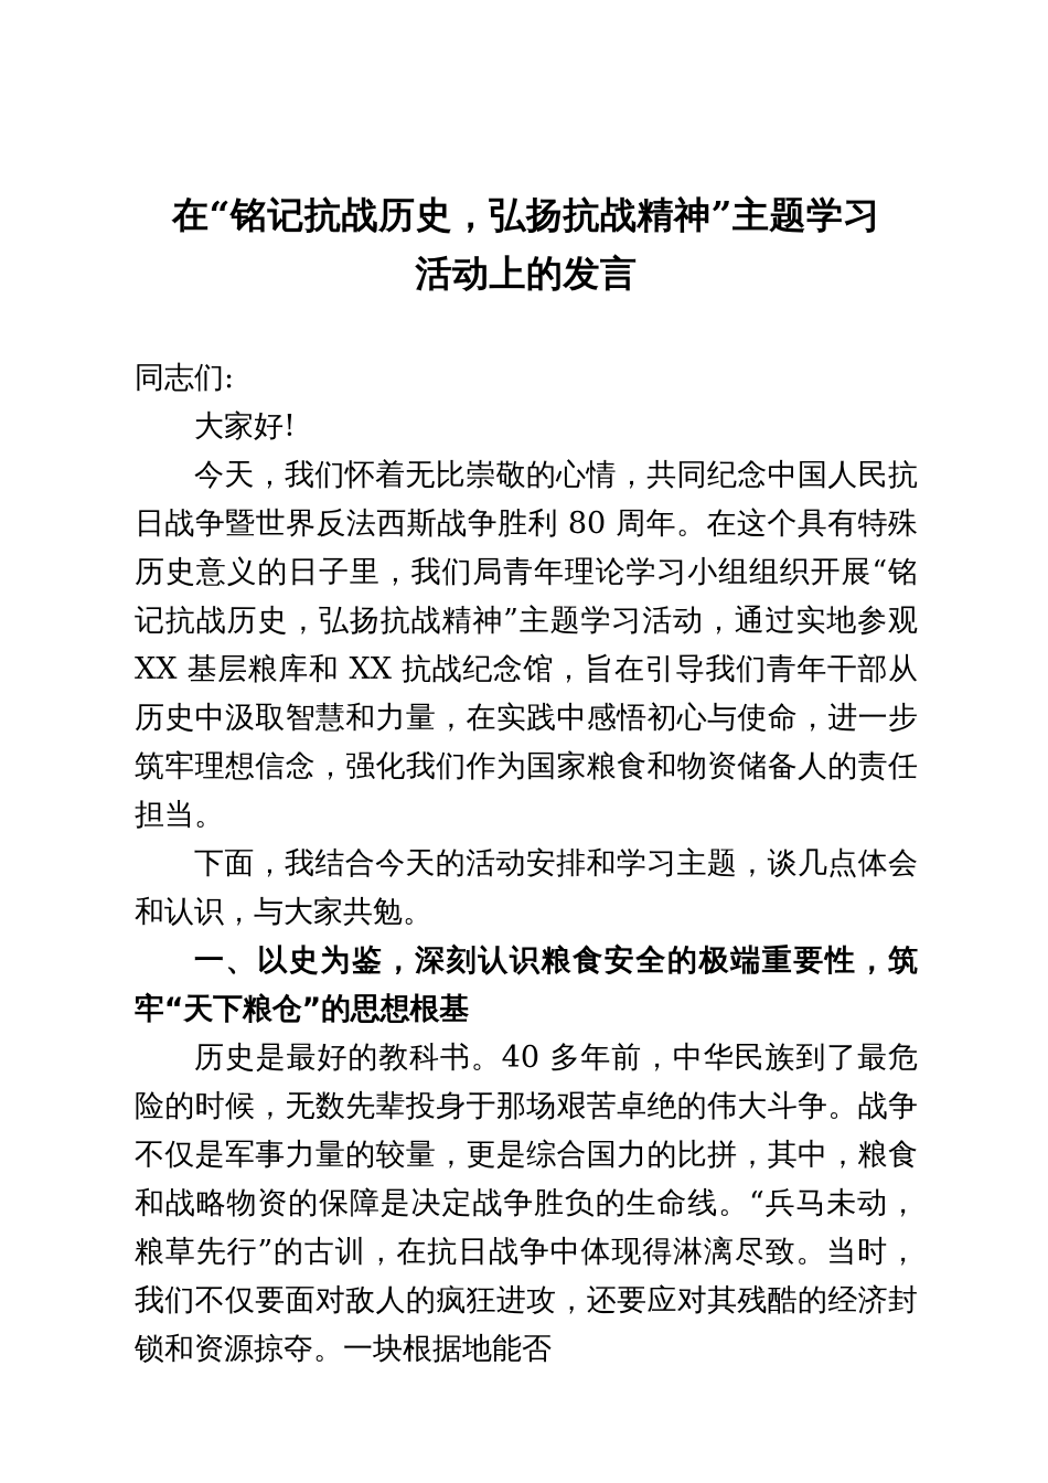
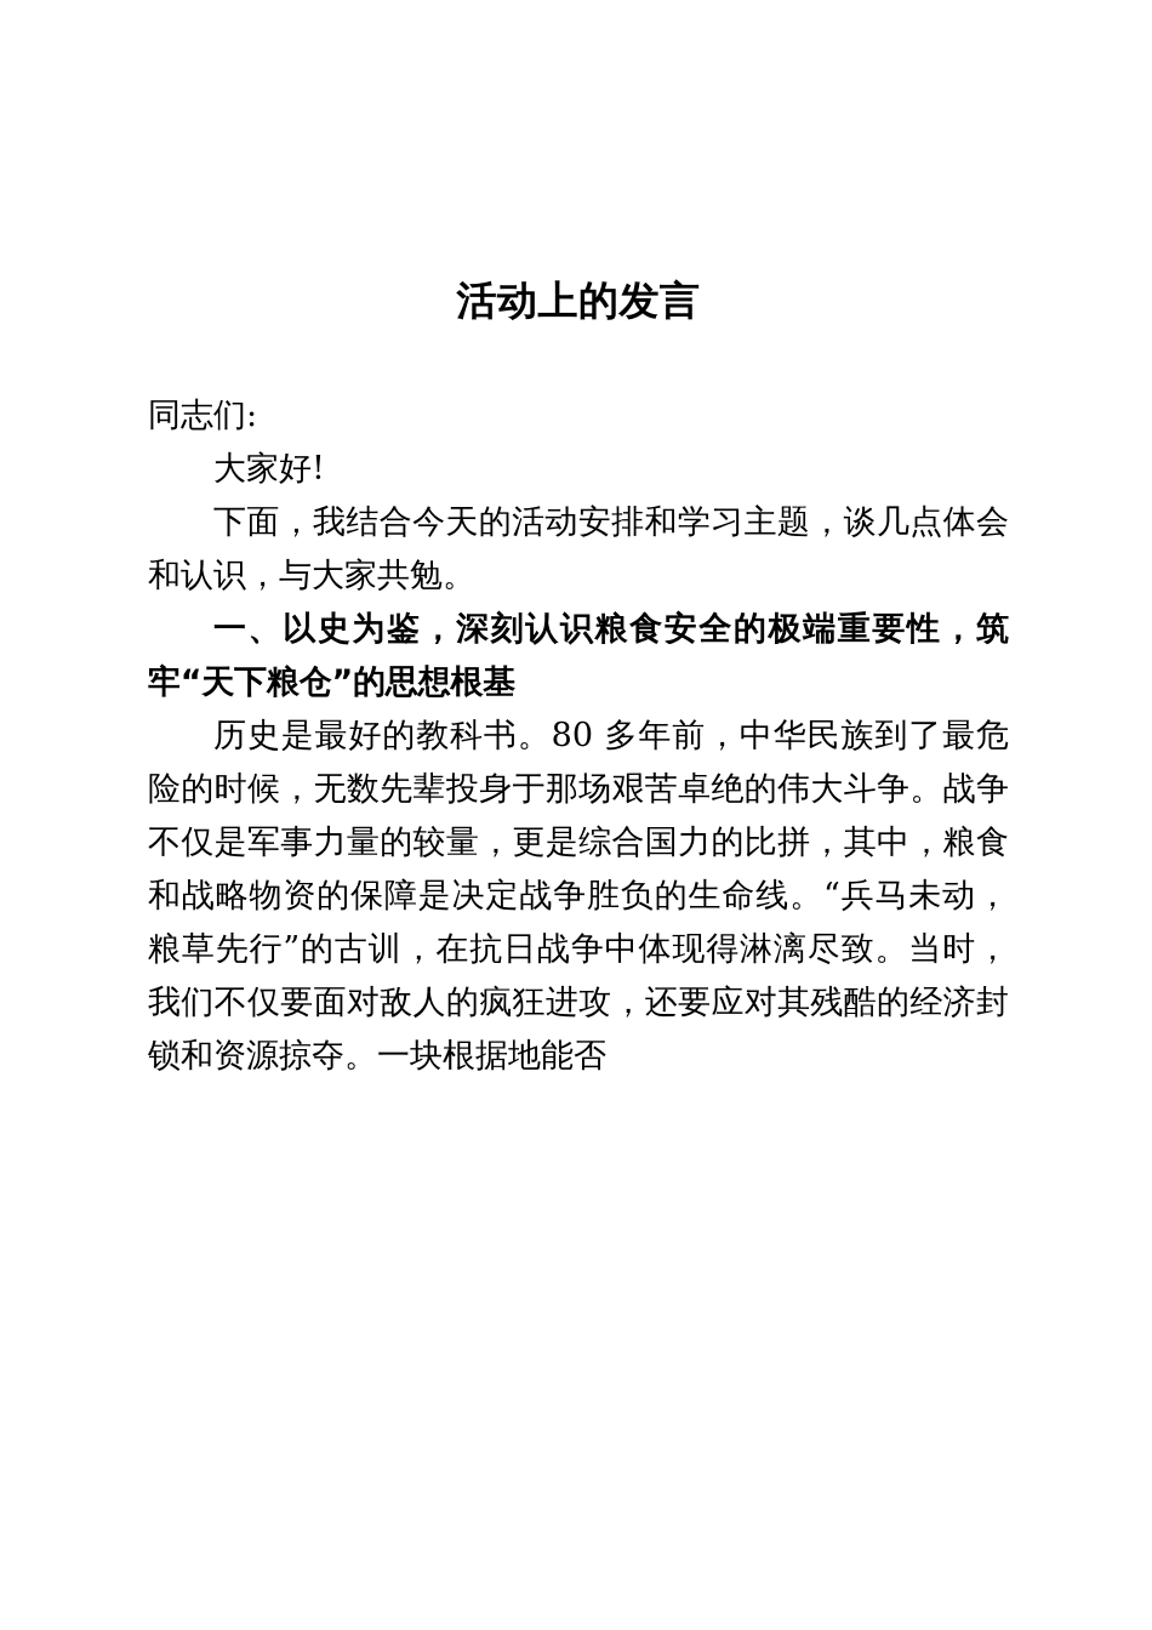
- 在“铭记抗战历史，弘扬抗战精神”主题学习
  活动上的发言
  同志们:
  大家好!
- 今天，我们怀着无比崇敬的心情，共同纪念中国人民抗日战争暨世界反法西斯战争胜利 80 周年。在这个具有特殊历史意义的日子里，我们局青年理论学习小组组织开展“铭记抗战历史，弘扬抗战精神”主题学习活动，通过实地参观 XX 基层粮库和 XX 抗战纪念馆，旨在引导我们青年干部从历史中汲取智慧和力量，在实践中感悟初心与使命，进一步筑牢理想信念，强化我们作为国家粮食和物资储备人的责任担当。
  下面，我结合今天的活动安排和学习主题，谈几点体会和认识，与大家共勉。
  一、以史为鉴，深刻认识粮食安全的极端重要性，筑牢“天下粮仓”的思想根基
- 历史是最好的教科书。40 多年前，中华民族到了最危险的时候，无数先辈投身于那场艰苦卓绝的伟大斗争。战争不仅是军事力量的较量，更是综合国力的比拼，其中，粮食和战略物资的保障是决定战争胜负的生命线。“兵马未动，粮草先行”的古训，在抗日战争中体现得淋漓尽致。当时，我们不仅要面对敌人的疯狂进攻，还要应对其残酷的经济封锁和资源掠夺。一块根据地能否
+ 历史是最好的教科书。80 多年前，中华民族到了最危险的时候，无数先辈投身于那场艰苦卓绝的伟大斗争。战争不仅是军事力量的较量，更是综合国力的比拼，其中，粮食和战略物资的保障是决定战争胜负的生命线。“兵马未动，粮草先行”的古训，在抗日战争中体现得淋漓尽致。当时，我们不仅要面对敌人的疯狂进攻，还要应对其残酷的经济封锁和资源掠夺。一块根据地能否
